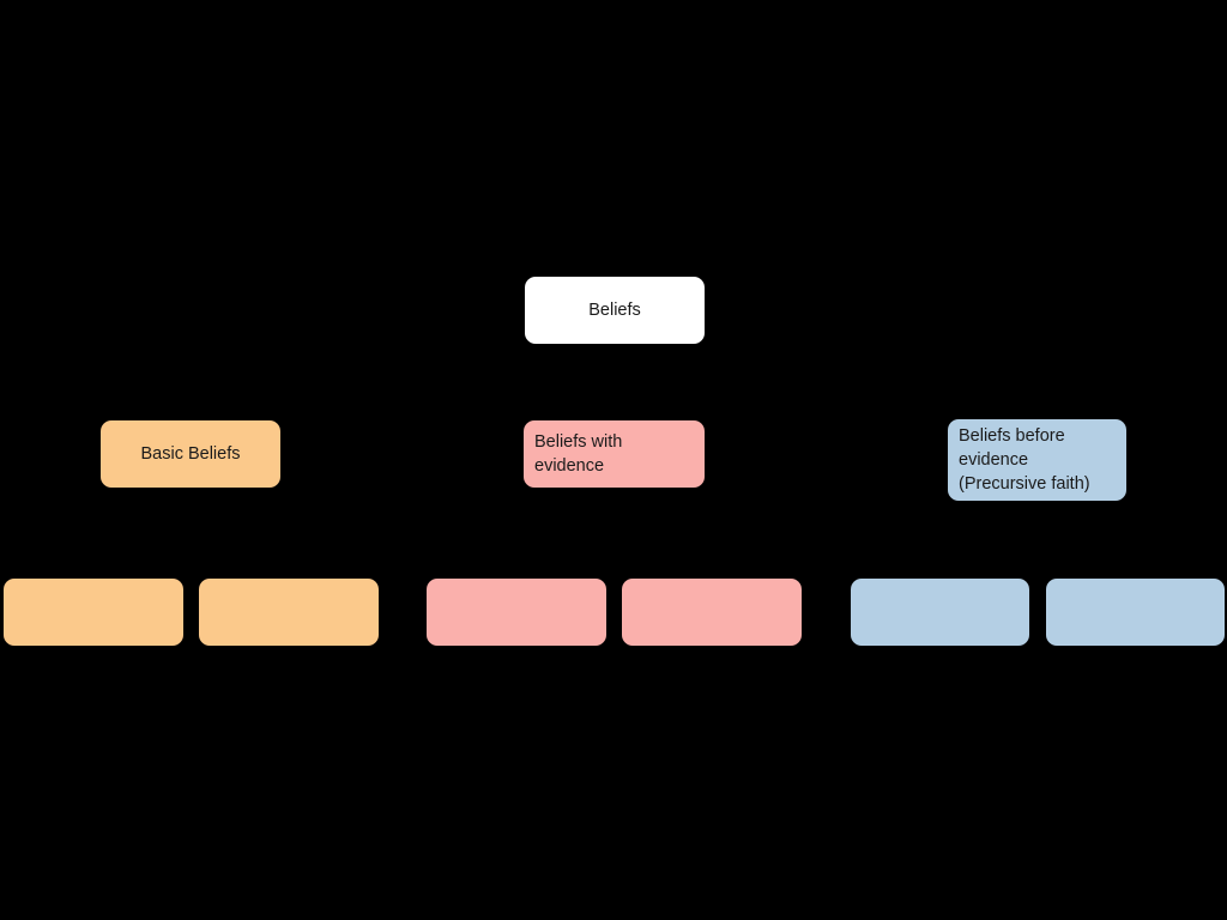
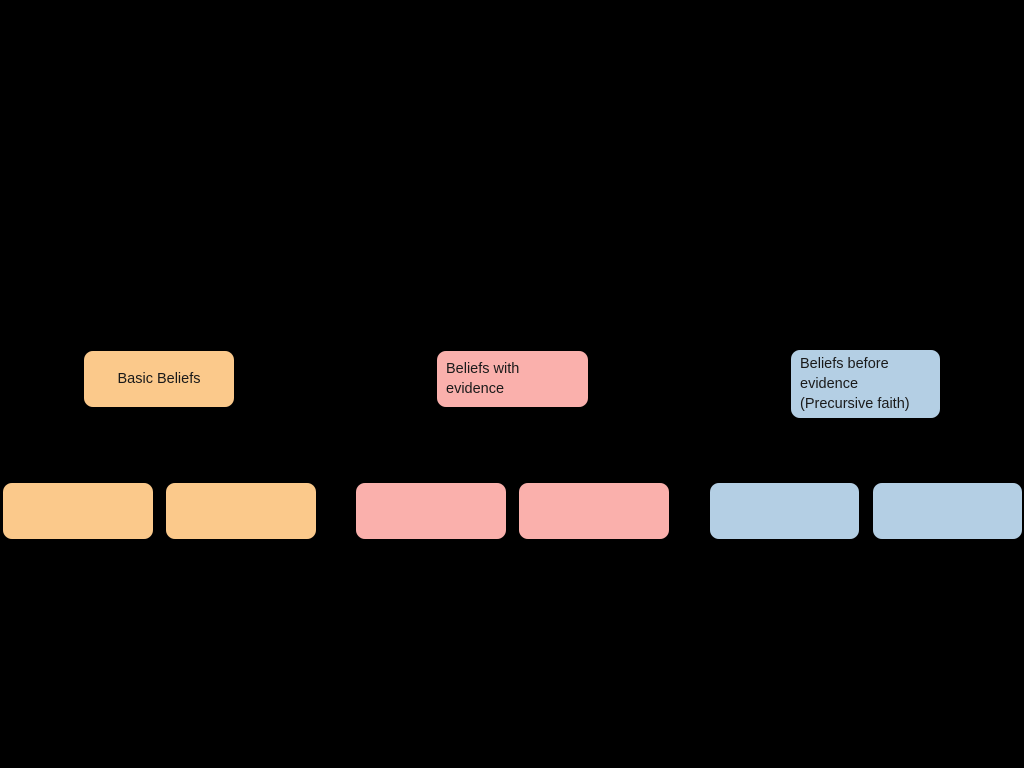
- Beliefs
  Basic Beliefs
  Beliefs with
  evidence
  Beliefs before
  evidence
  (Precursive faith)
